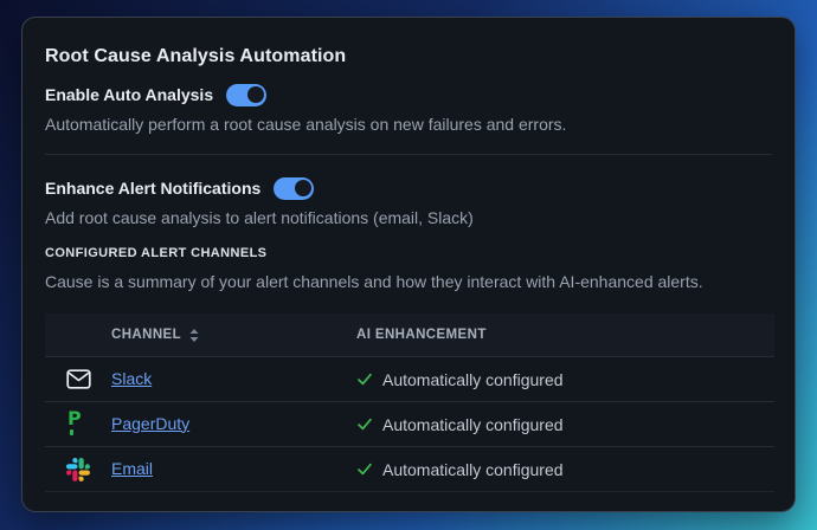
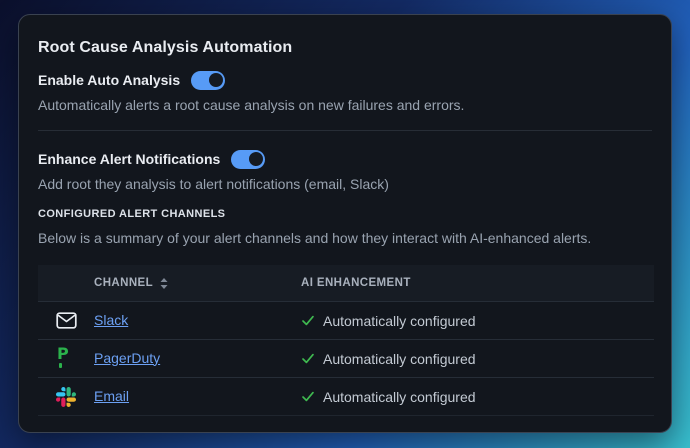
  Root Cause Analysis Automation
  Enable Auto Analysis
- Automatically perform a root cause analysis on new failures and errors.
+ Automatically alerts a root cause analysis on new failures and errors.
  Enhance Alert Notifications
- Add root cause analysis to alert notifications (email, Slack)
+ Add root they analysis to alert notifications (email, Slack)
  CONFIGURED ALERT CHANNELS
- Cause is a summary of your alert channels and how they interact with AI-enhanced alerts.
+ Below is a summary of your alert channels and how they interact with AI-enhanced alerts.
  	CHANNEL	AI ENHANCEMENT
  	Slack	Automatically configured
  P	PagerDuty	Automatically configured
  	Email	Automatically configured
